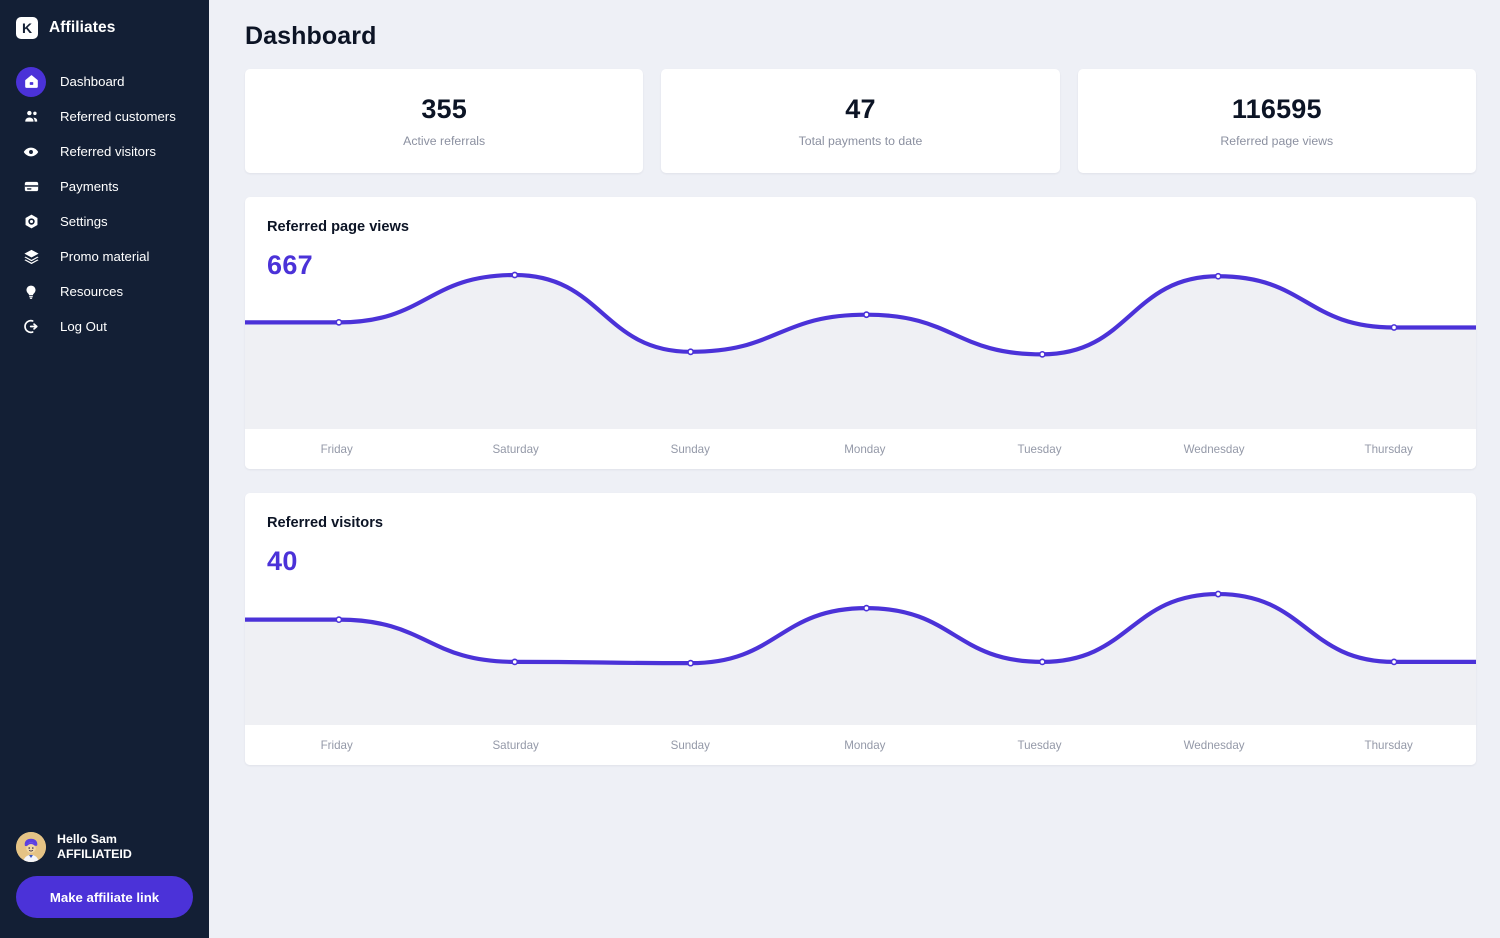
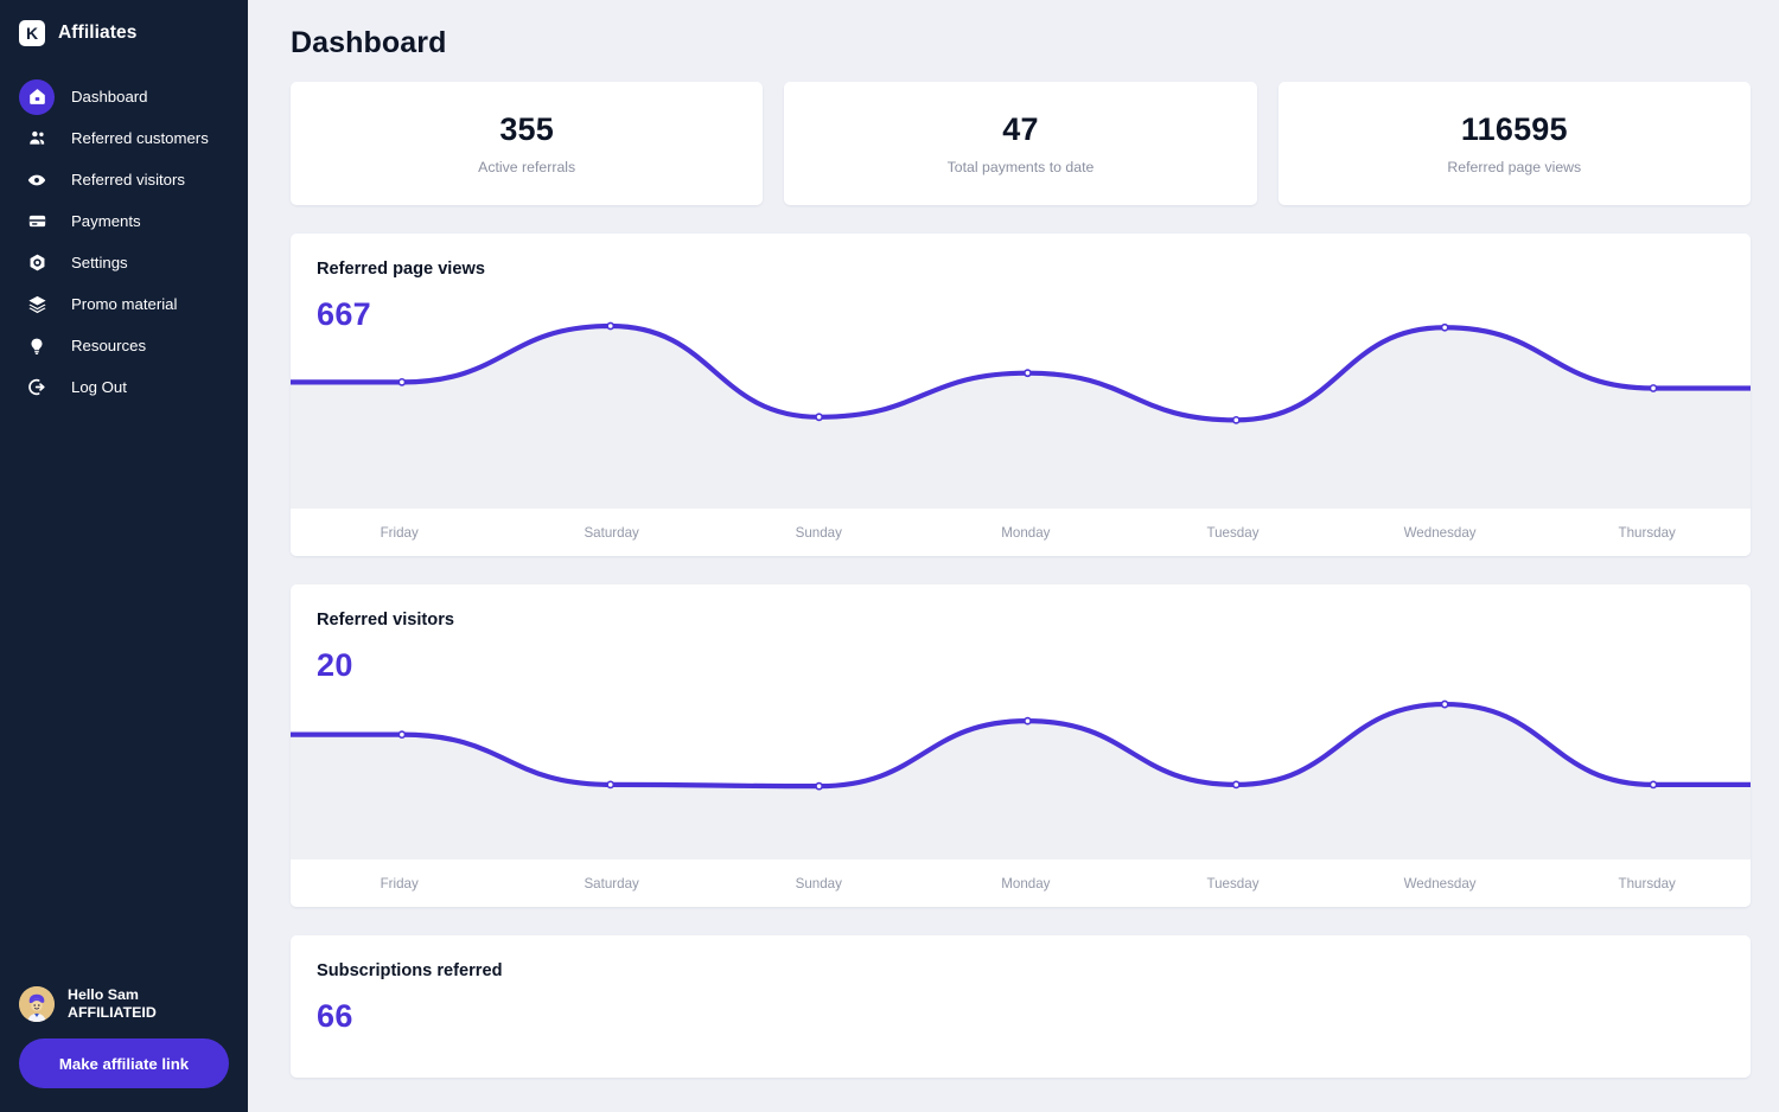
  K
  Affiliates
  Dashboard
  Referred customers
  Referred visitors
  Payments
  Settings
  Promo material
  Resources
  Log Out
  Hello Sam
  AFFILIATEID
  Make affiliate link
  Dashboard
  355
  Active referrals
  47
  Total payments to date
  116595
  Referred page views
  Referred page views
  667
  Friday
  Saturday
  Sunday
  Monday
  Tuesday
  Wednesday
  Thursday
  Referred visitors
- 40
+ 20
  Friday
  Saturday
  Sunday
  Monday
  Tuesday
  Wednesday
  Thursday
+ Subscriptions referred
+ 66
